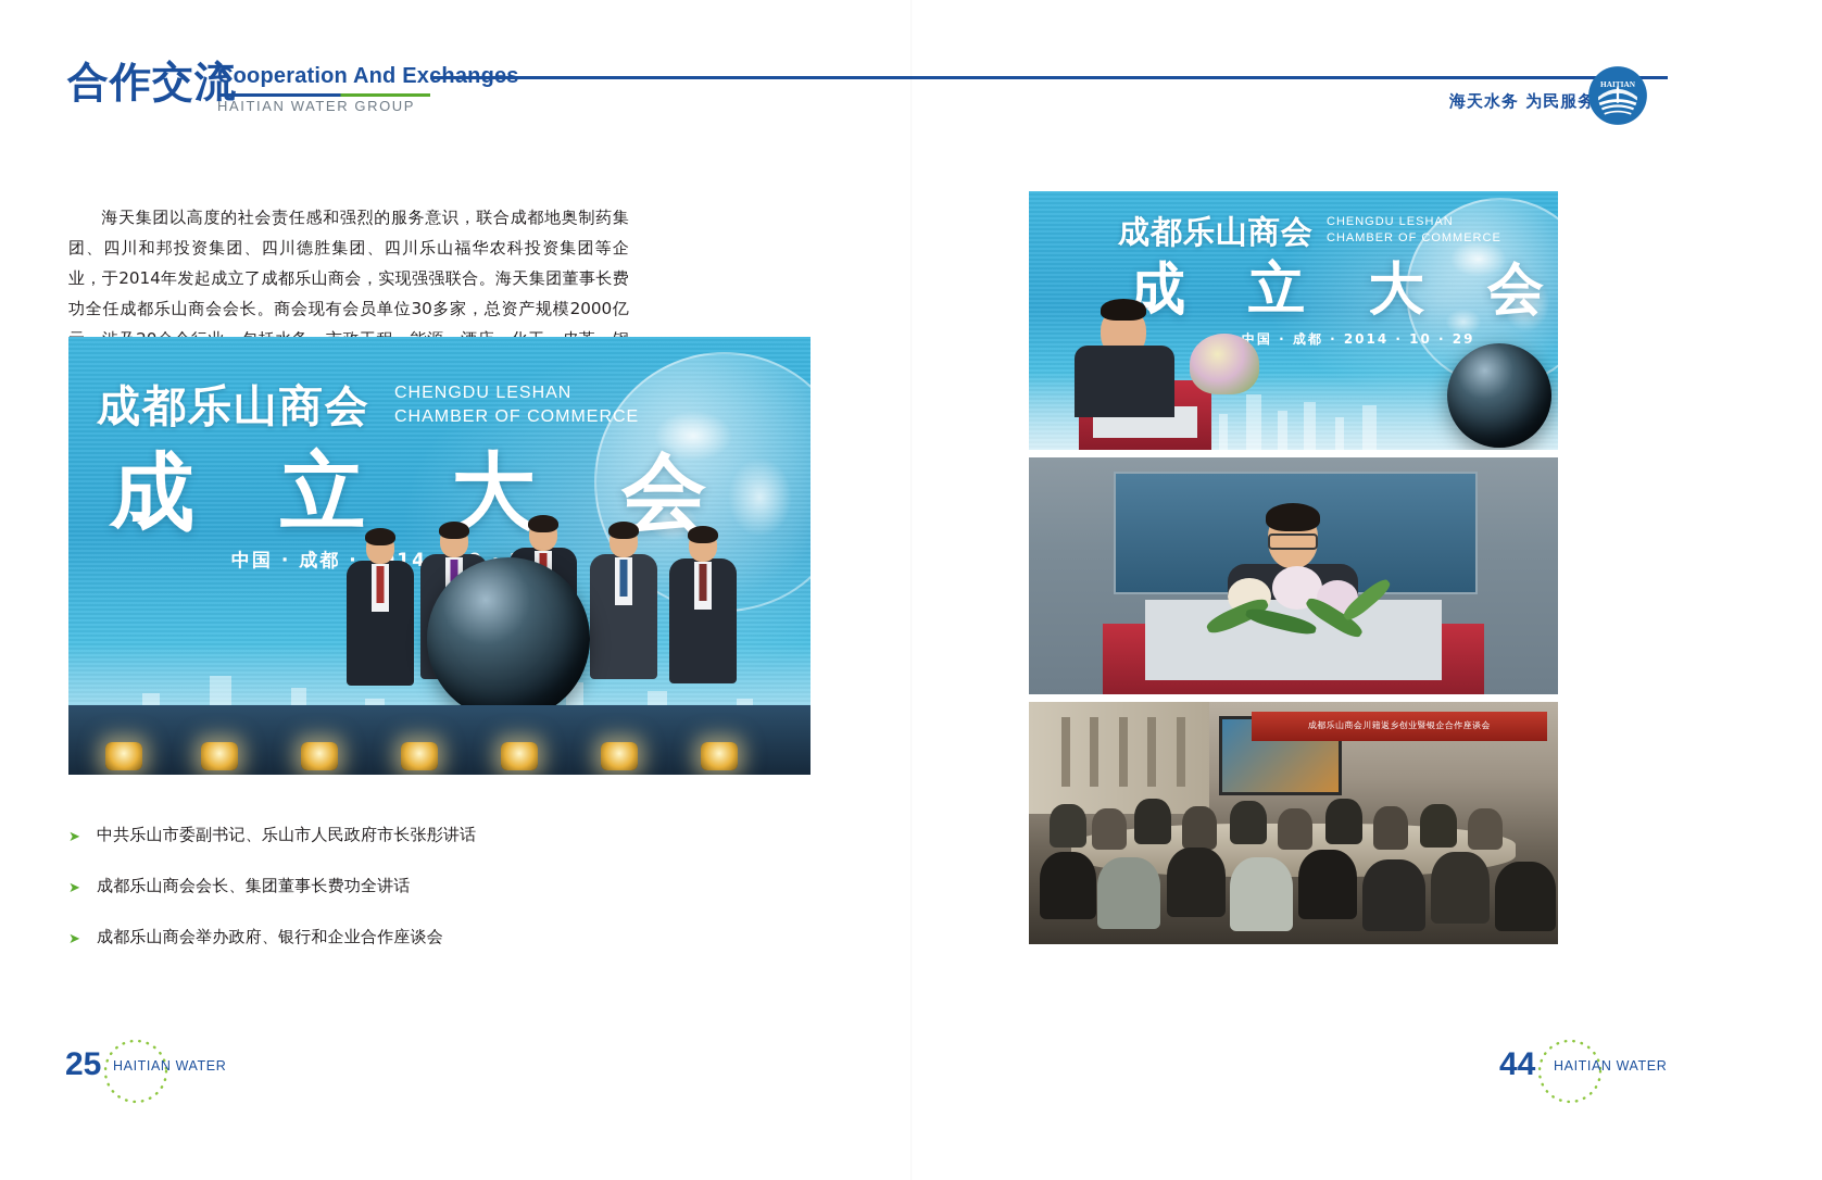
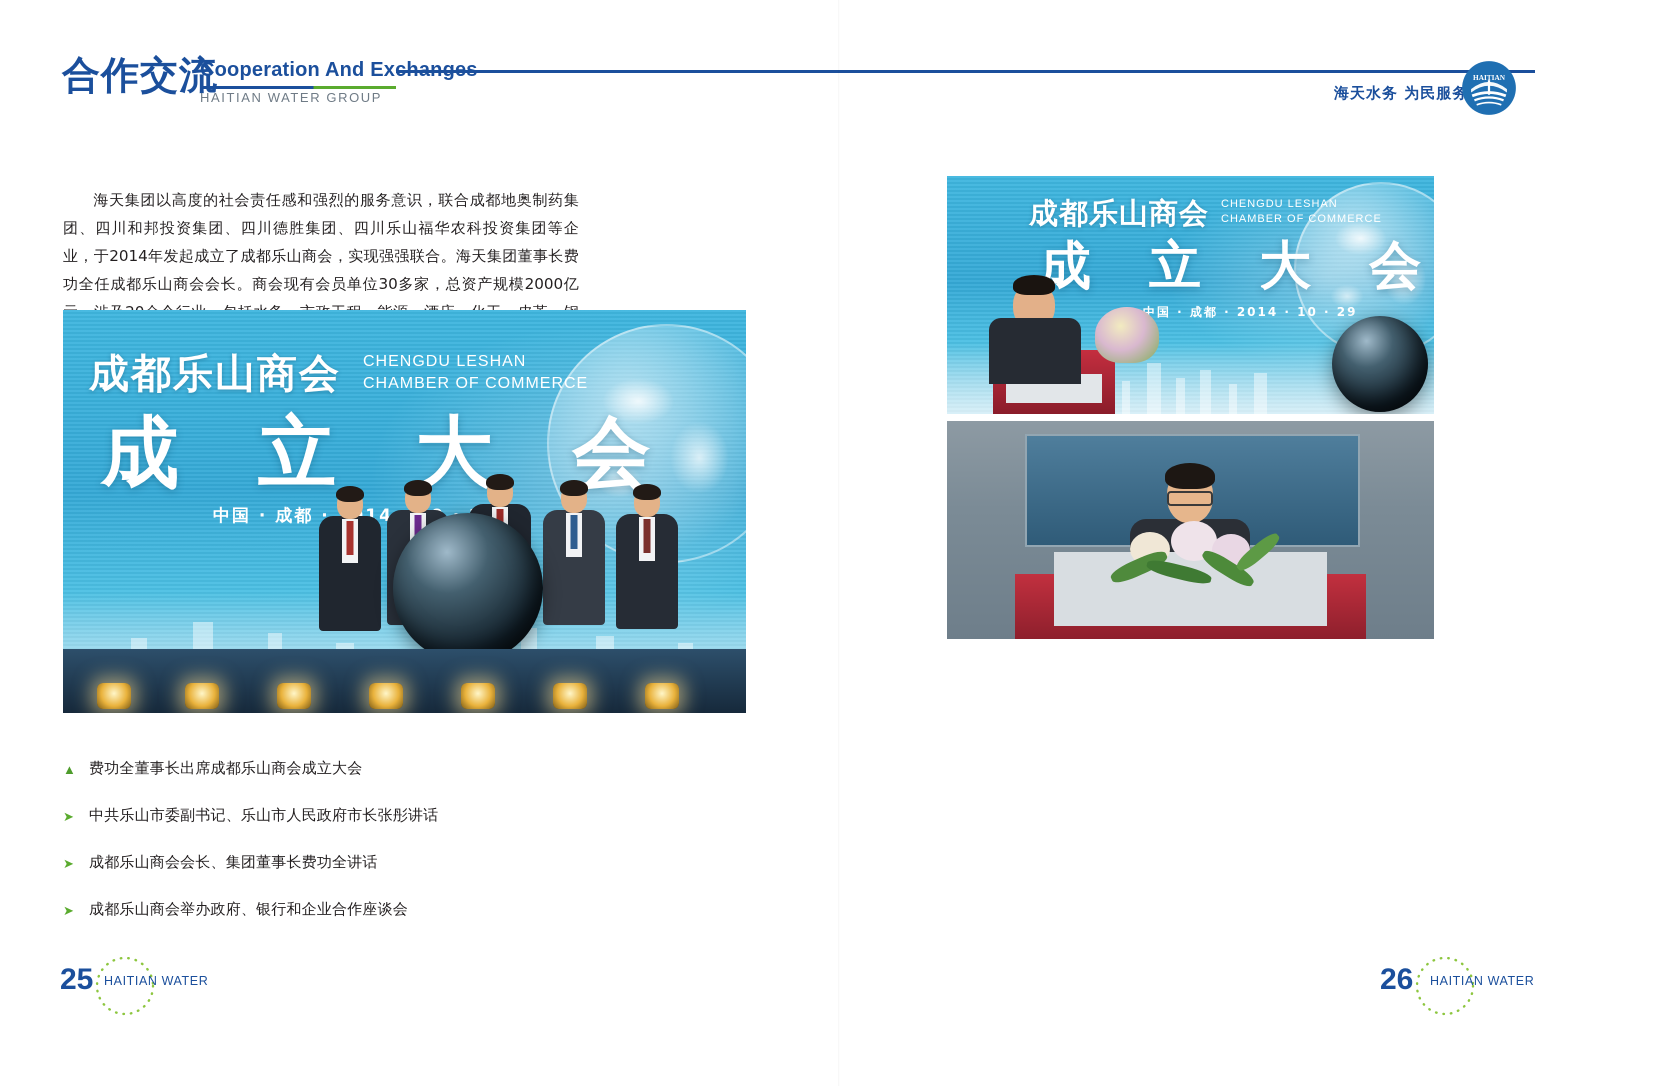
  合作交流
  HAITIAN WATER GROUP
  海天水务 为民服务
  HAITIAN
  海天集团以高度的社会责任感和强烈的服务意识，联合成都地奥制药集团、四川和邦投资集团、四川德胜集团、四川乐山福华农科投资集团等企业，于2014年发起成立了成都乐山商会，实现强强联合。海天集团董事长费功全任成都乐山商会会长。商会现有会员单位30多家，总资产规模2000亿
  成都乐山商会
  CHENGDU LESHAN
  CHAMBER OF COMMERCE
  成 立 大 会
+ ▲
+ 费功全董事长出席成都乐山商会成立大会
  ➤
  中共乐山市委副书记、乐山市人民政府市长张彤讲话
  ➤
  成都乐山商会会长、集团董事长费功全讲话
  ➤
  成都乐山商会举办政府、银行和企业合作座谈会
  成都乐山商会
  CHENGDU LESHAN
  CHAMBER OF COMMERCE
  成 立 大 会
  中国 · 成都 · 2014 · 10 · 29
- 成都乐山商会川籍返乡创业暨银企合作座谈会
  25
  HAITIAN WATER
- 44
+ 26
  HAITIAN WATER
